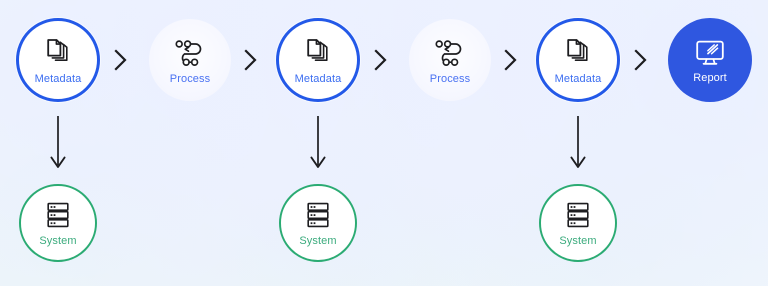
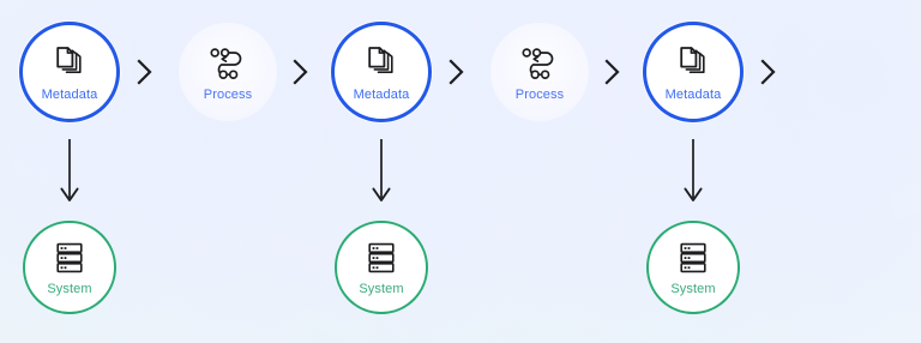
  Metadata
  Process
  Metadata
  Process
  Metadata
- Report
  System
  System
  System
